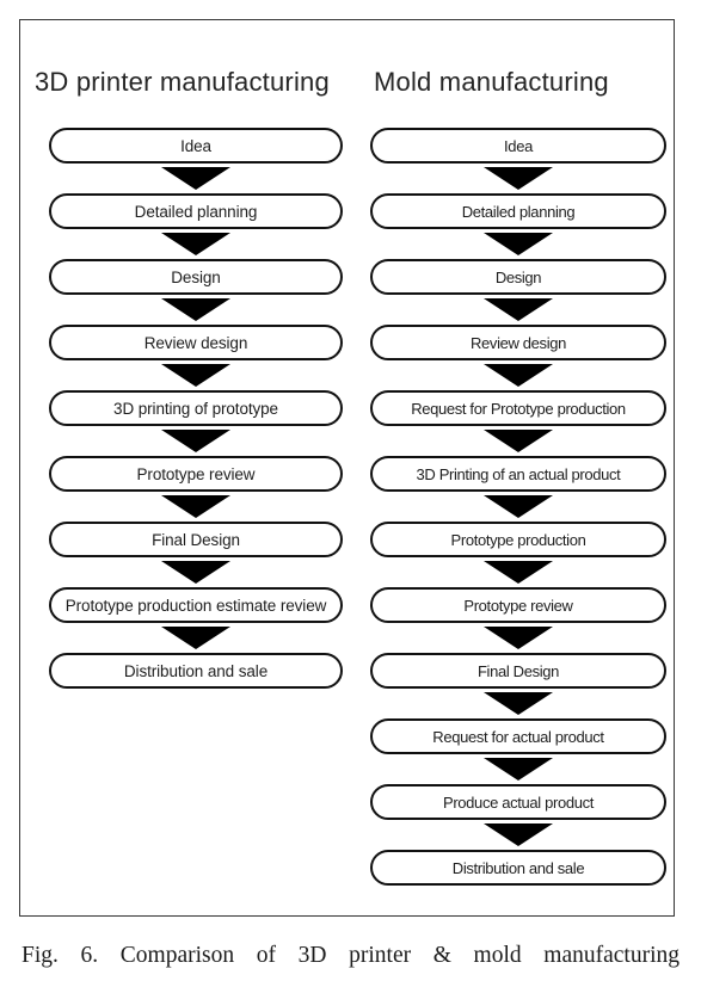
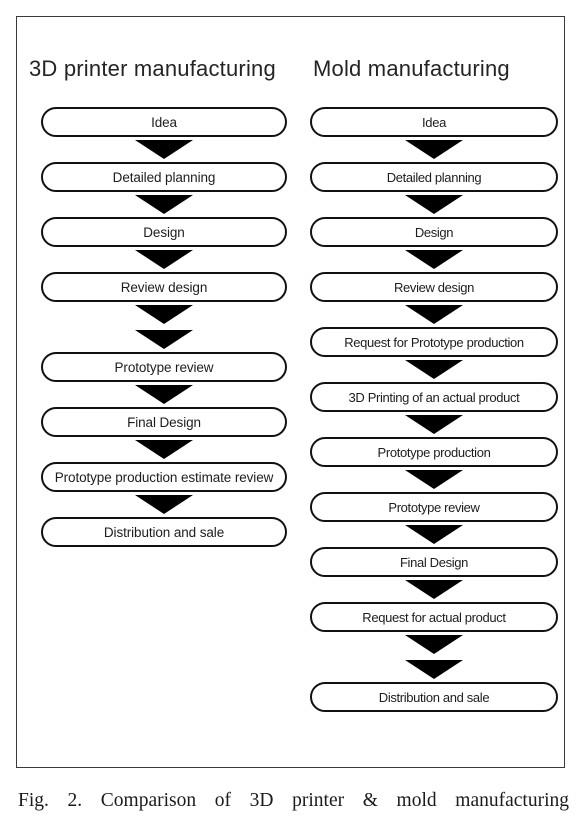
  3D printer manufacturing
  Mold manufacturing
  Idea
  Detailed planning
  Design
  Review design
- 3D printing of prototype
  Prototype review
  Final Design
  Prototype production estimate review
  Distribution and sale
  Idea
  Detailed planning
  Design
  Review design
  Request for Prototype production
  3D Printing of an actual product
  Prototype production
  Prototype review
  Final Design
  Request for actual product
- Produce actual product
  Distribution and sale
- Fig. 6. Comparison of 3D printer & mold manufacturing
+ Fig. 2. Comparison of 3D printer & mold manufacturing
